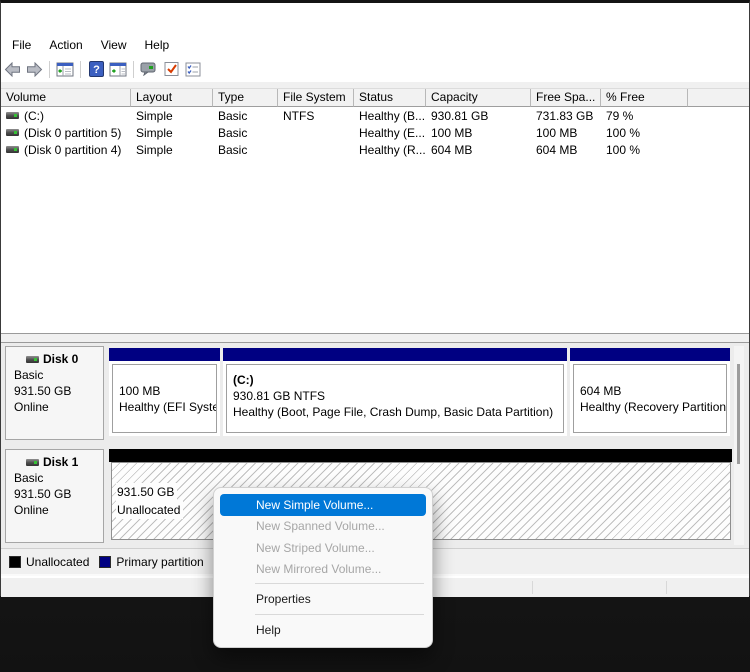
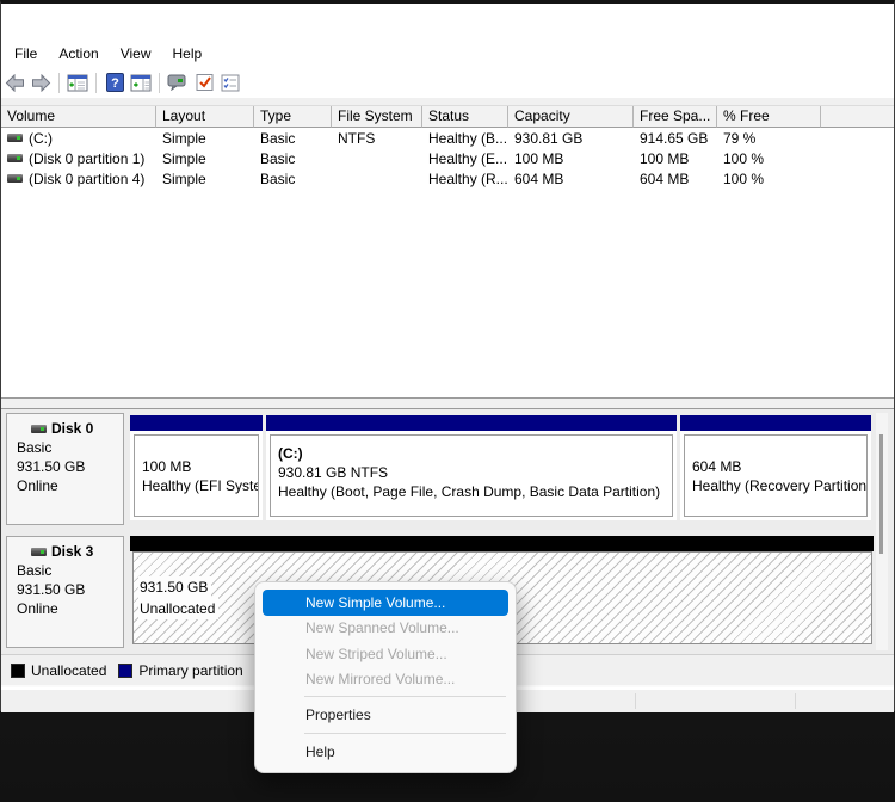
  File
  Action
  View
  Help
  ?
  Volume
  Layout
  Type
  File System
  Status
  Capacity
  Free Spa...
  % Free
  (C:)
  Simple
  Basic
  NTFS
  Healthy (B...
  930.81 GB
- 731.83 GB
+ 914.65 GB
  79 %
- (Disk 0 partition 5)
+ (Disk 0 partition 1)
  Simple
  Basic
  Healthy (E...
  100 MB
  100 MB
  100 %
  (Disk 0 partition 4)
  Simple
  Basic
  Healthy (R...
  604 MB
  604 MB
  100 %
  Disk 0
  Basic
  931.50 GB
  Online
  100 MB
  Healthy (EFI Syste
  (C:)
  930.81 GB NTFS
  Healthy (Boot, Page File, Crash Dump, Basic Data Partition)
  604 MB
  Healthy (Recovery Partition
- Disk 1
+ Disk 3
  Basic
  931.50 GB
  Online
  931.50 GB
  Unallocated
  Unallocated
  Primary partition
  New Simple Volume...
  New Spanned Volume...
  New Striped Volume...
  New Mirrored Volume...
  Properties
  Help
